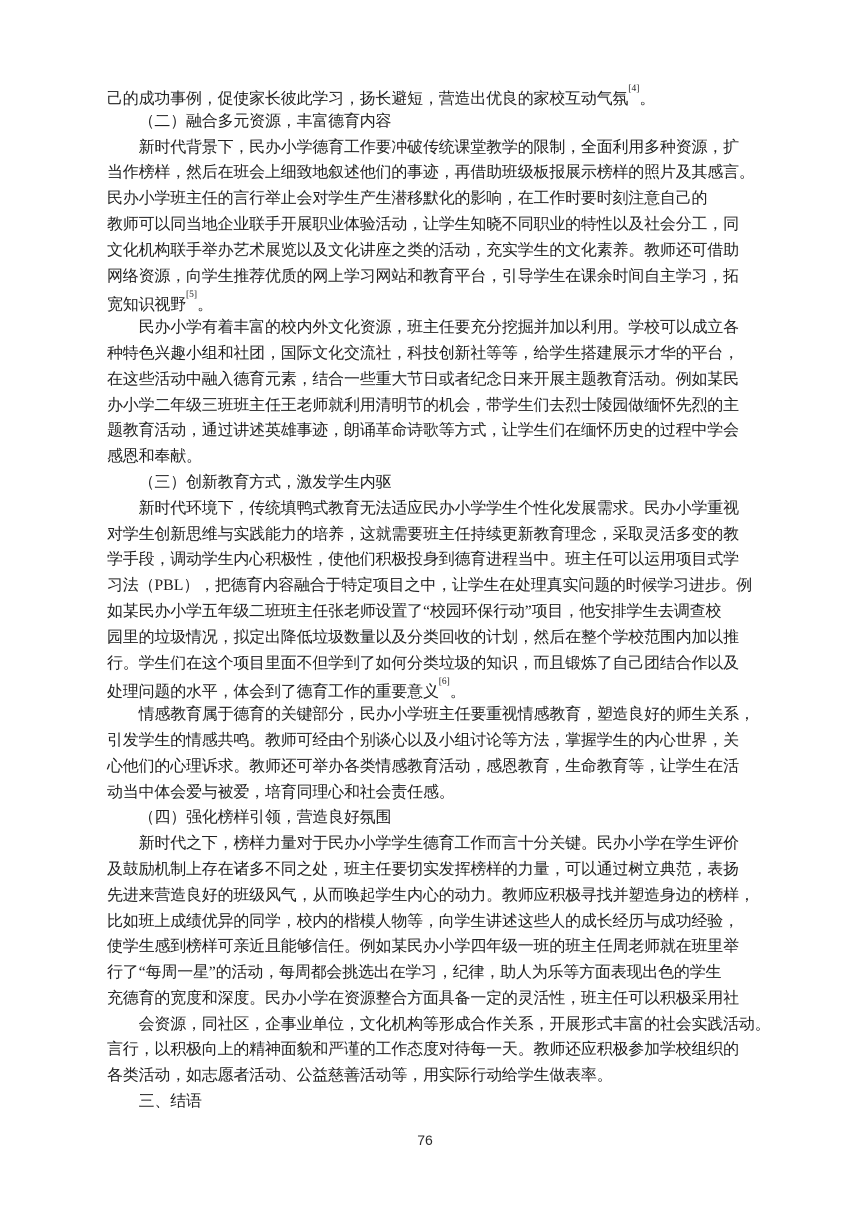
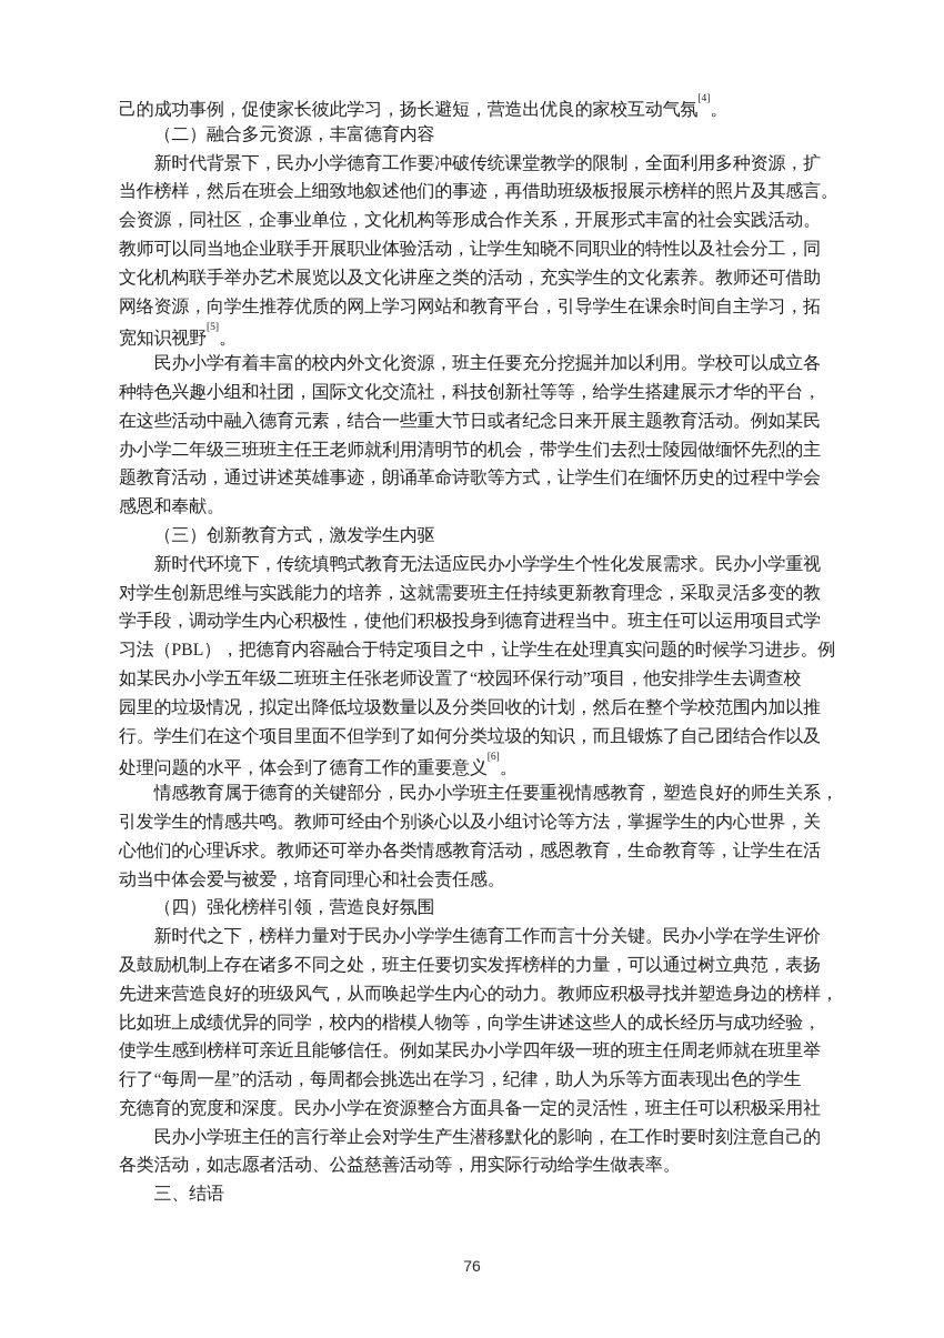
  己的成功事例，促使家长彼此学习，扬长避短，营造出优良的家校互动气氛[4]。
  （二）融合多元资源，丰富德育内容
  新时代背景下，民办小学德育工作要冲破传统课堂教学的限制，全面利用多种资源，扩
  当作榜样，然后在班会上细致地叙述他们的事迹，再借助班级板报展示榜样的照片及其感言。
- 民办小学班主任的言行举止会对学生产生潜移默化的影响，在工作时要时刻注意自己的
+ 会资源，同社区，企事业单位，文化机构等形成合作关系，开展形式丰富的社会实践活动。
  教师可以同当地企业联手开展职业体验活动，让学生知晓不同职业的特性以及社会分工，同
  文化机构联手举办艺术展览以及文化讲座之类的活动，充实学生的文化素养。教师还可借助
  网络资源，向学生推荐优质的网上学习网站和教育平台，引导学生在课余时间自主学习，拓
  宽知识视野[5]。
  民办小学有着丰富的校内外文化资源，班主任要充分挖掘并加以利用。学校可以成立各
  种特色兴趣小组和社团，国际文化交流社，科技创新社等等，给学生搭建展示才华的平台，
  在这些活动中融入德育元素，结合一些重大节日或者纪念日来开展主题教育活动。例如某民
  办小学二年级三班班主任王老师就利用清明节的机会，带学生们去烈士陵园做缅怀先烈的主
  题教育活动，通过讲述英雄事迹，朗诵革命诗歌等方式，让学生们在缅怀历史的过程中学会
  感恩和奉献。
  （三）创新教育方式，激发学生内驱
  新时代环境下，传统填鸭式教育无法适应民办小学学生个性化发展需求。民办小学重视
  对学生创新思维与实践能力的培养，这就需要班主任持续更新教育理念，采取灵活多变的教
  学手段，调动学生内心积极性，使他们积极投身到德育进程当中。班主任可以运用项目式学
  习法（PBL），把德育内容融合于特定项目之中，让学生在处理真实问题的时候学习进步。例
  如某民办小学五年级二班班主任张老师设置了“校园环保行动”项目，他安排学生去调查校
  园里的垃圾情况，拟定出降低垃圾数量以及分类回收的计划，然后在整个学校范围内加以推
  行。学生们在这个项目里面不但学到了如何分类垃圾的知识，而且锻炼了自己团结合作以及
  处理问题的水平，体会到了德育工作的重要意义[6]。
  情感教育属于德育的关键部分，民办小学班主任要重视情感教育，塑造良好的师生关系，
  引发学生的情感共鸣。教师可经由个别谈心以及小组讨论等方法，掌握学生的内心世界，关
  心他们的心理诉求。教师还可举办各类情感教育活动，感恩教育，生命教育等，让学生在活
  动当中体会爱与被爱，培育同理心和社会责任感。
  （四）强化榜样引领，营造良好氛围
  新时代之下，榜样力量对于民办小学学生德育工作而言十分关键。民办小学在学生评价
  及鼓励机制上存在诸多不同之处，班主任要切实发挥榜样的力量，可以通过树立典范，表扬
  先进来营造良好的班级风气，从而唤起学生内心的动力。教师应积极寻找并塑造身边的榜样，
  比如班上成绩优异的同学，校内的楷模人物等，向学生讲述这些人的成长经历与成功经验，
  使学生感到榜样可亲近且能够信任。例如某民办小学四年级一班的班主任周老师就在班里举
  行了“每周一星”的活动，每周都会挑选出在学习，纪律，助人为乐等方面表现出色的学生
  充德育的宽度和深度。民办小学在资源整合方面具备一定的灵活性，班主任可以积极采用社
- 会资源，同社区，企事业单位，文化机构等形成合作关系，开展形式丰富的社会实践活动。
+ 民办小学班主任的言行举止会对学生产生潜移默化的影响，在工作时要时刻注意自己的
- 言行，以积极向上的精神面貌和严谨的工作态度对待每一天。教师还应积极参加学校组织的
  各类活动，如志愿者活动、公益慈善活动等，用实际行动给学生做表率。
  三、结语
  76
